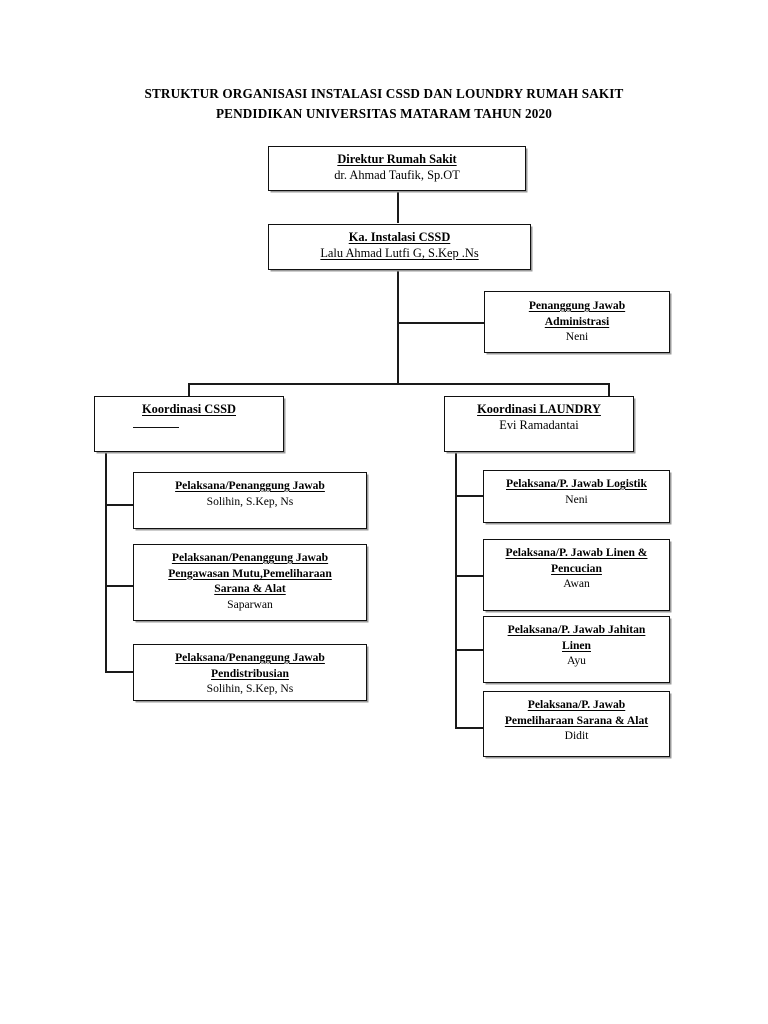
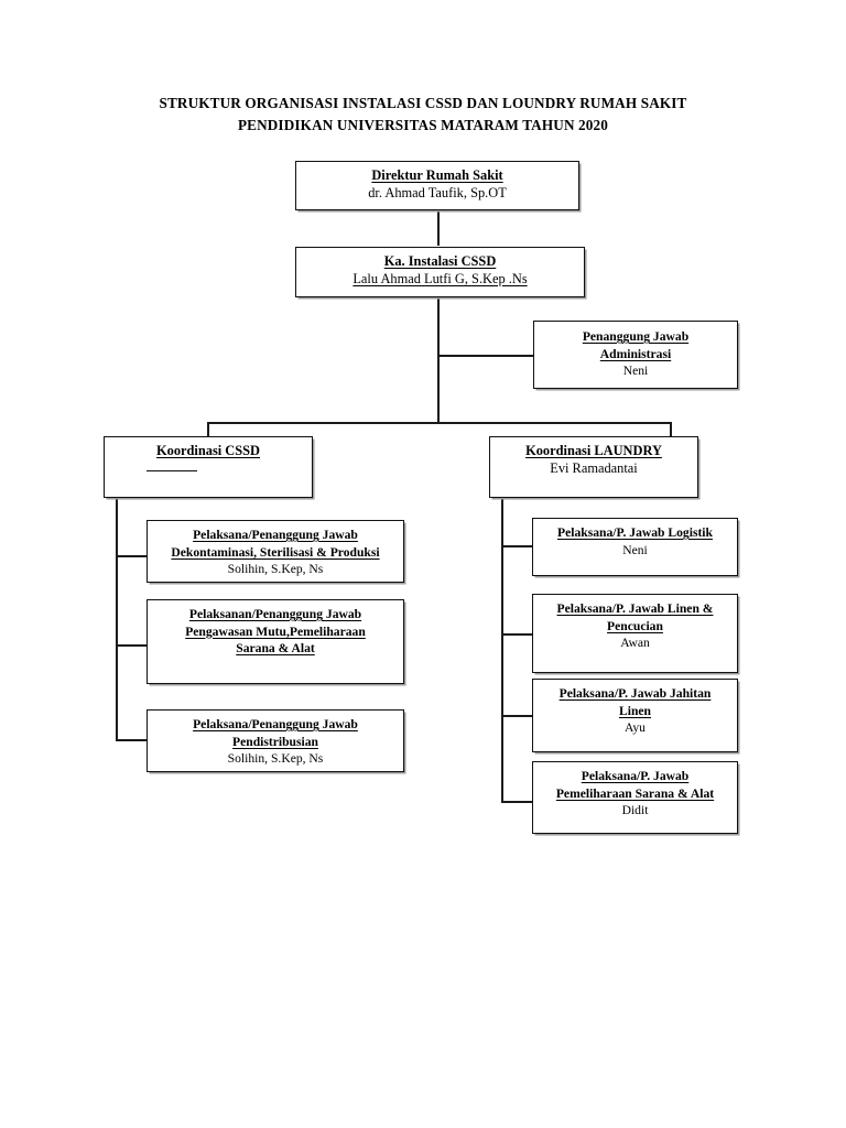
  STRUKTUR ORGANISASI INSTALASI CSSD DAN LOUNDRY RUMAH SAKIT
  PENDIDIKAN UNIVERSITAS MATARAM TAHUN 2020
  Direktur Rumah Sakit
  dr. Ahmad Taufik, Sp.OT
  Ka. Instalasi CSSD
  Lalu Ahmad Lutfi G, S.Kep .Ns
  Penanggung Jawab
  Administrasi
  Neni
  Koordinasi CSSD
  Koordinasi LAUNDRY
  Evi Ramadantai
  Pelaksana/Penanggung Jawab
+ Dekontaminasi, Sterilisasi & Produksi
  Solihin, S.Kep, Ns
  Pelaksanan/Penanggung Jawab
  Pengawasan Mutu,Pemeliharaan
  Sarana & Alat
- Saparwan
  Pelaksana/Penanggung Jawab
  Pendistribusian
  Solihin, S.Kep, Ns
  Pelaksana/P. Jawab Logistik
  Neni
  Pelaksana/P. Jawab Linen &
  Pencucian
  Awan
  Pelaksana/P. Jawab Jahitan
  Linen
  Ayu
  Pelaksana/P. Jawab
  Pemeliharaan Sarana & Alat
  Didit
